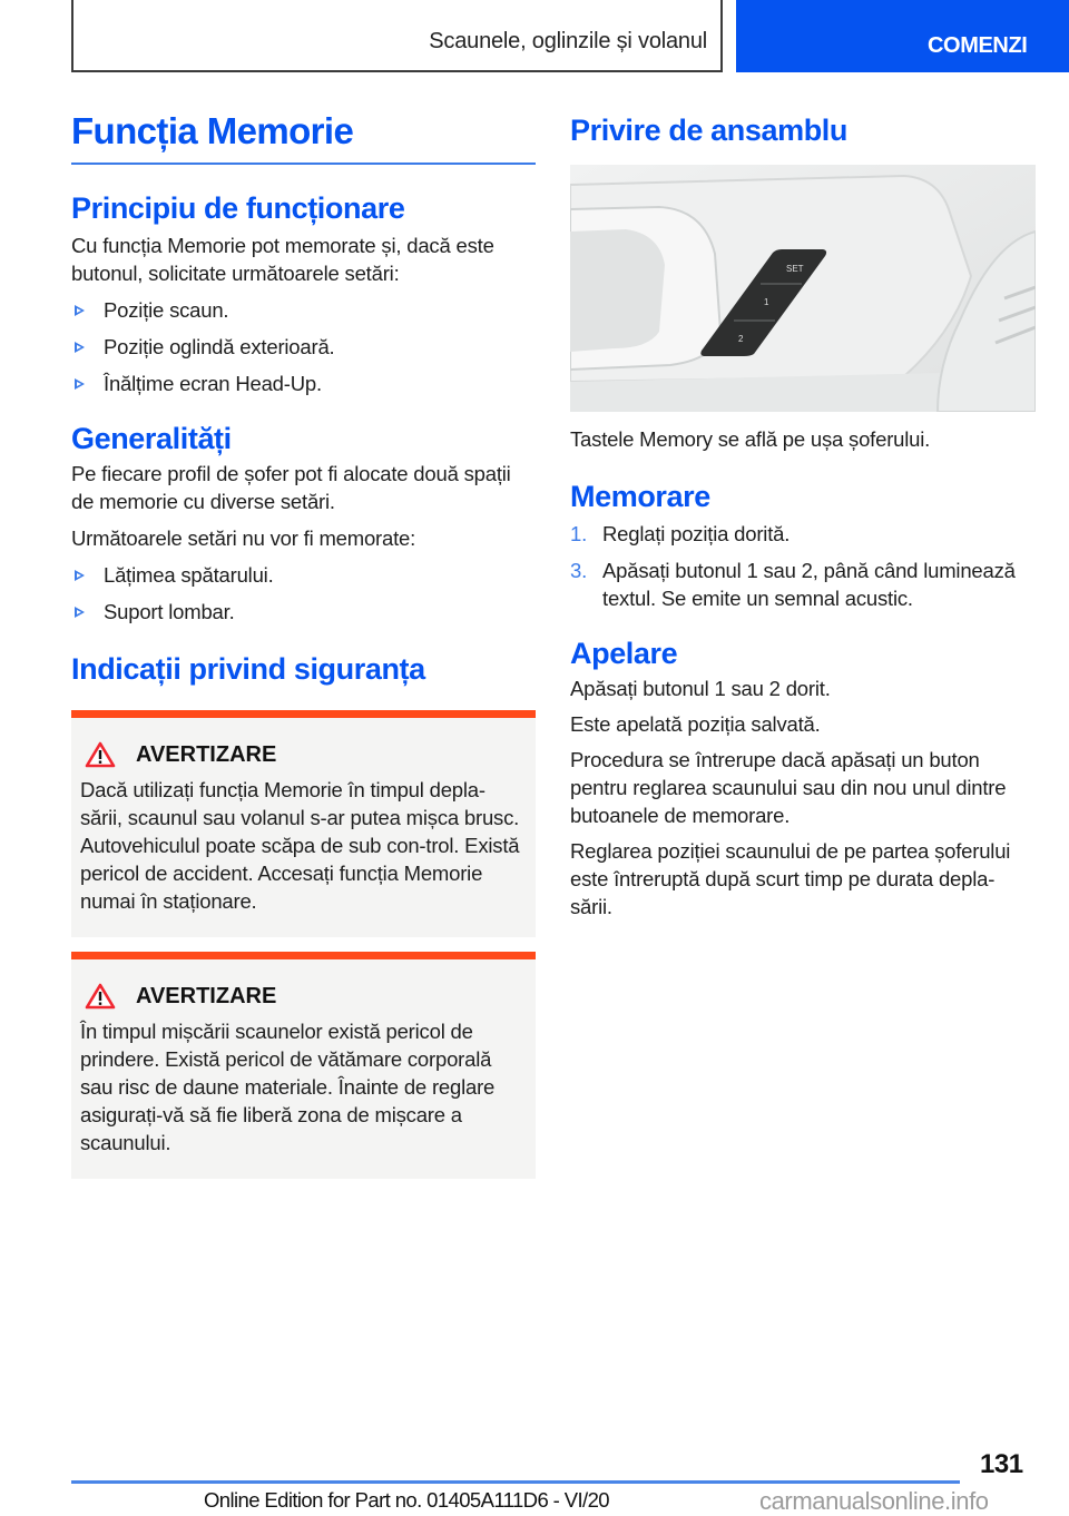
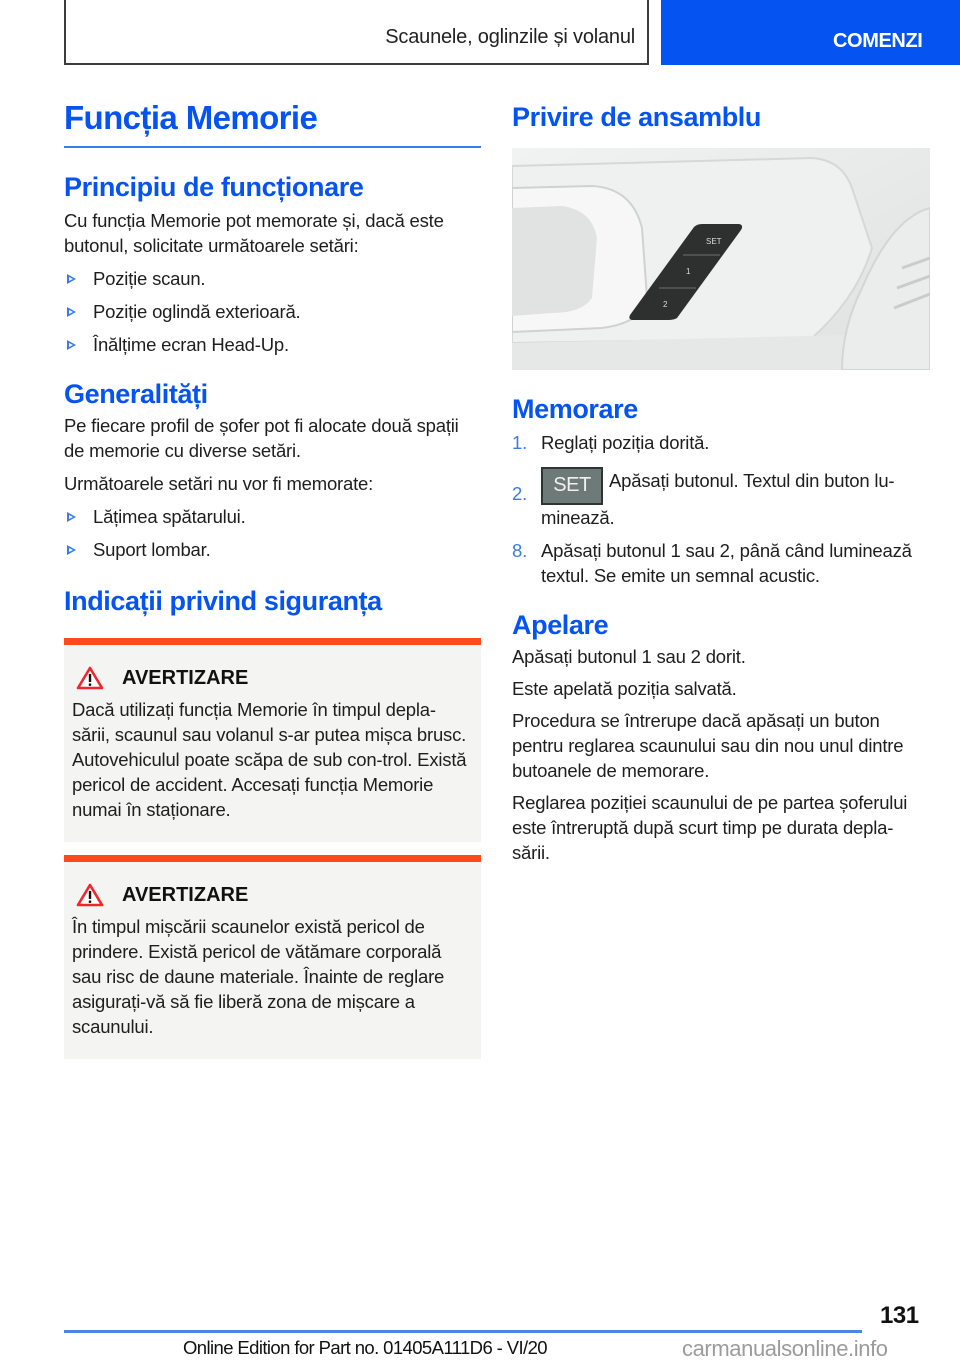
  Scaunele, oglinzile și volanul
  COMENZI
  Funcția Memorie
  Principiu de funcționare
  Cu funcția Memorie pot memorate și, dacă este butonul, solicitate următoarele setări:
  Poziție scaun.
  Poziție oglindă exterioară.
  Înălțime ecran Head-Up.
  Generalități
  Pe fiecare profil de șofer pot fi alocate două spații de memorie cu diverse setări.
  Următoarele setări nu vor fi memorate:
  Lățimea spătarului.
  Suport lombar.
  Indicații privind siguranța
  AVERTIZARE
  Dacă utilizați funcția Memorie în timpul depla-sării, scaunul sau volanul s-ar putea mișca brusc. Autovehiculul poate scăpa de sub con-trol. Există pericol de accident. Accesați funcția Memorie numai în staționare.
  AVERTIZARE
  În timpul mișcării scaunelor există pericol de prindere. Există pericol de vătămare corporală sau risc de daune materiale. Înainte de reglare asigurați-vă să fie liberă zona de mișcare a scaunului.
  Privire de ansamblu
  SET
  1
  2
- Tastele Memory se află pe ușa șoferului.
  Memorare
  1.
  Reglați poziția dorită.
+ 2.
+ SET Apăsați butonul. Textul din buton lu-minează.
- 3.
+ 8.
  Apăsați butonul 1 sau 2, până când luminează textul. Se emite un semnal acustic.
  Apelare
  Apăsați butonul 1 sau 2 dorit.
  Este apelată poziția salvată.
  Procedura se întrerupe dacă apăsați un buton pentru reglarea scaunului sau din nou unul dintre butoanele de memorare.
  Reglarea poziției scaunului de pe partea șoferului este întreruptă după scurt timp pe durata depla-sării.
  131
  Online Edition for Part no. 01405A111D6 - VI/20
  carmanualsonline.info
